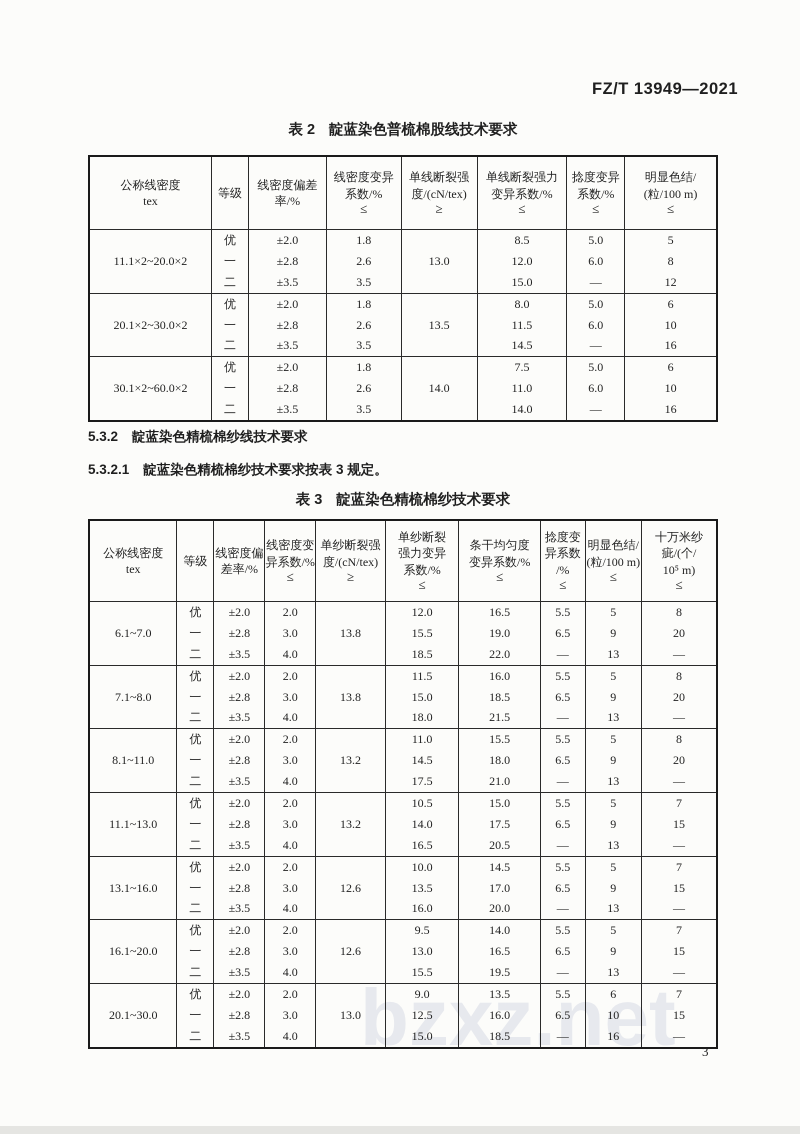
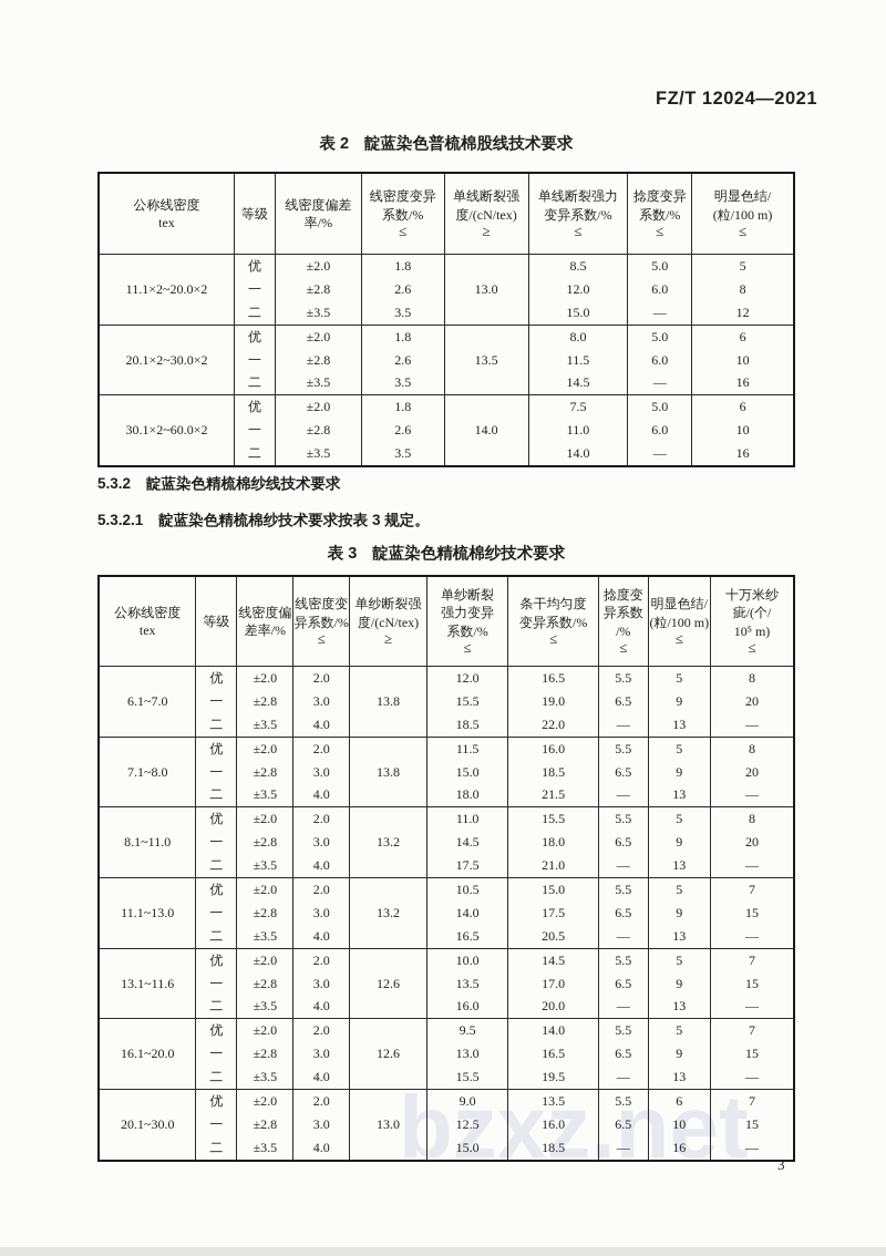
  bzxz.net
- FZ/T 13949—2021
+ FZ/T 12024—2021
  表 2 靛蓝染色普梳棉股线技术要求
  公称线密度tex	等级	线密度偏差率/%	线密度变异系数/%≤	单线断裂强度/(cN/tex)≥	单线断裂强力变异系数/%≤	捻度变异系数/%≤	明显色结/(粒/100 m)≤
  11.1×2~20.0×2	优	±2.0	1.8	13.0	8.5	5.0	5
  一	±2.8	2.6	12.0	6.0	8
  二	±3.5	3.5	15.0	—	12
  20.1×2~30.0×2	优	±2.0	1.8	13.5	8.0	5.0	6
  一	±2.8	2.6	11.5	6.0	10
  二	±3.5	3.5	14.5	—	16
  30.1×2~60.0×2	优	±2.0	1.8	14.0	7.5	5.0	6
  一	±2.8	2.6	11.0	6.0	10
  二	±3.5	3.5	14.0	—	16
  5.3.2 靛蓝染色精梳棉纱线技术要求
  5.3.2.1 靛蓝染色精梳棉纱技术要求按表 3 规定。
  表 3 靛蓝染色精梳棉纱技术要求
  公称线密度tex	等级	线密度偏差率/%	线密度变异系数/%≤	单纱断裂强度/(cN/tex)≥	单纱断裂强力变异系数/%≤	条干均匀度变异系数/%≤	捻度变异系数/%≤	明显色结/(粒/100 m)≤	十万米纱疵/(个/10⁵ m)≤
  6.1~7.0	优	±2.0	2.0	13.8	12.0	16.5	5.5	5	8
  一	±2.8	3.0	15.5	19.0	6.5	9	20
  二	±3.5	4.0	18.5	22.0	—	13	—
  7.1~8.0	优	±2.0	2.0	13.8	11.5	16.0	5.5	5	8
  一	±2.8	3.0	15.0	18.5	6.5	9	20
  二	±3.5	4.0	18.0	21.5	—	13	—
  8.1~11.0	优	±2.0	2.0	13.2	11.0	15.5	5.5	5	8
  一	±2.8	3.0	14.5	18.0	6.5	9	20
  二	±3.5	4.0	17.5	21.0	—	13	—
  11.1~13.0	优	±2.0	2.0	13.2	10.5	15.0	5.5	5	7
  一	±2.8	3.0	14.0	17.5	6.5	9	15
  二	±3.5	4.0	16.5	20.5	—	13	—
- 13.1~16.0	优	±2.0	2.0	12.6	10.0	14.5	5.5	5	7
+ 13.1~11.6	优	±2.0	2.0	12.6	10.0	14.5	5.5	5	7
  一	±2.8	3.0	13.5	17.0	6.5	9	15
  二	±3.5	4.0	16.0	20.0	—	13	—
  16.1~20.0	优	±2.0	2.0	12.6	9.5	14.0	5.5	5	7
  一	±2.8	3.0	13.0	16.5	6.5	9	15
  二	±3.5	4.0	15.5	19.5	—	13	—
  20.1~30.0	优	±2.0	2.0	13.0	9.0	13.5	5.5	6	7
  一	±2.8	3.0	12.5	16.0	6.5	10	15
  二	±3.5	4.0	15.0	18.5	—	16	—
  3
